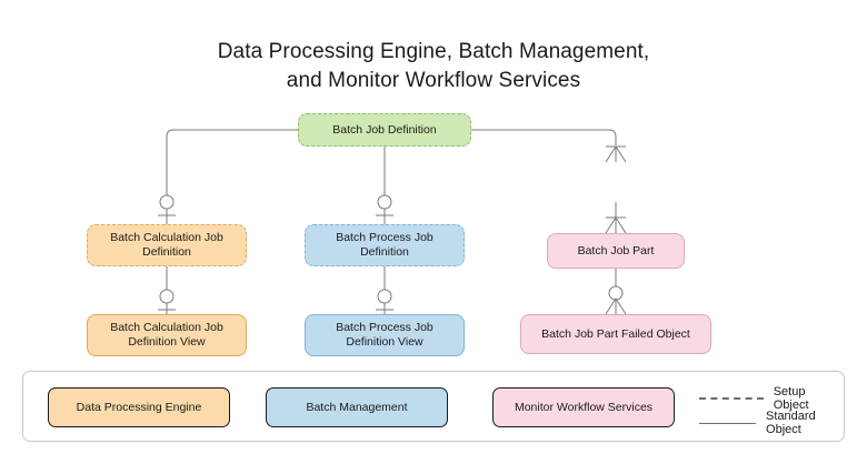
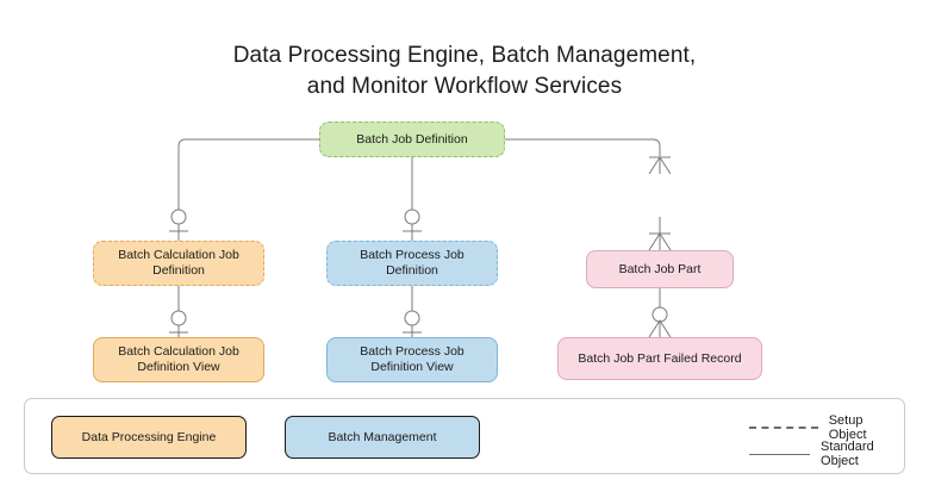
  Data Processing Engine, Batch Management,
  and Monitor Workflow Services
  Batch Job Definition
  Batch Calculation Job
  Definition
  Batch Calculation Job
  Definition View
  Batch Process Job
  Definition
  Batch Process Job
  Definition View
  Batch Job Part
- Batch Job Part Failed Object
+ Batch Job Part Failed Record
  Data Processing Engine
  Batch Management
- Monitor Workflow Services
  Setup Object
  Standard Object
